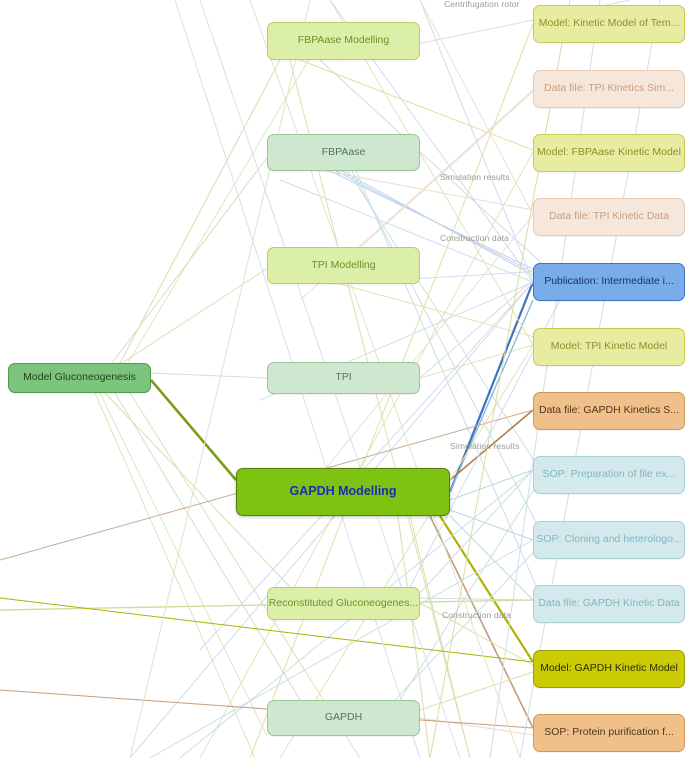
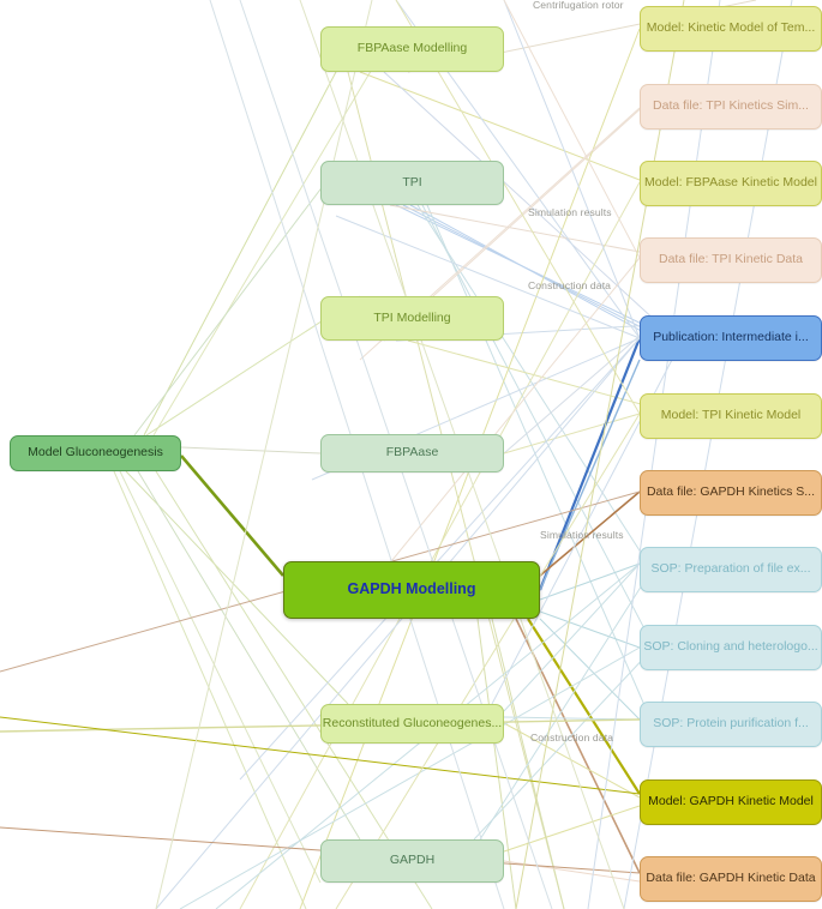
  Model Gluconeogenesis
  FBPAase Modelling
- FBPAase
+ TPI
  TPI Modelling
- TPI
+ FBPAase
  GAPDH Modelling
  Reconstituted Gluconeogenes...
  GAPDH
  Model: Kinetic Model of Tem...
  Data file: TPI Kinetics Sim...
  Model: FBPAase Kinetic Model
  Data file: TPI Kinetic Data
  Publication: Intermediate i...
  Model: TPI Kinetic Model
  Data file: GAPDH Kinetics S...
  SOP: Preparation of file ex...
  SOP: Cloning and heterologo...
- Data file: GAPDH Kinetic Data
+ SOP: Protein purification f...
  Model: GAPDH Kinetic Model
- SOP: Protein purification f...
+ Data file: GAPDH Kinetic Data
  Centrifugation rotor
  Simulation results
  Construction data
  Simulation results
  Construction data
